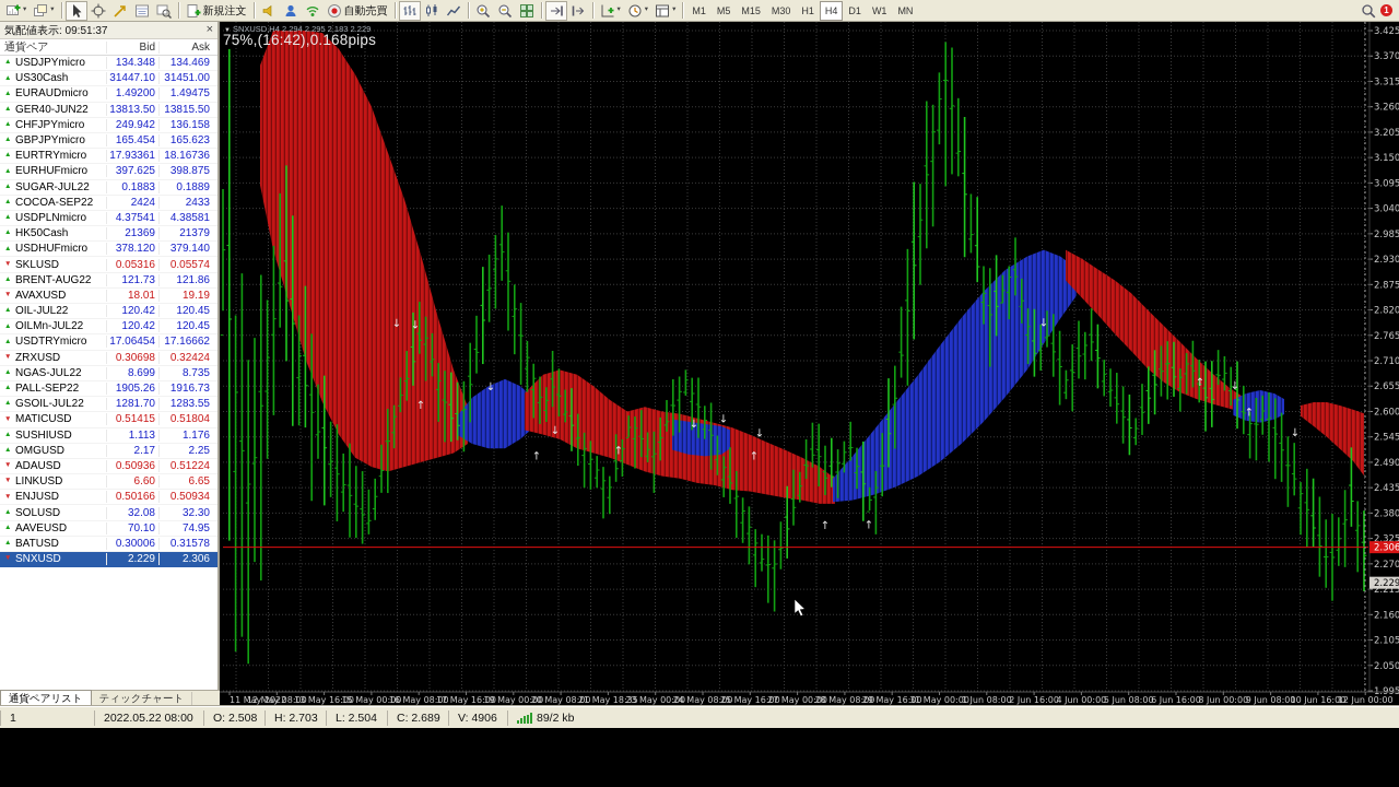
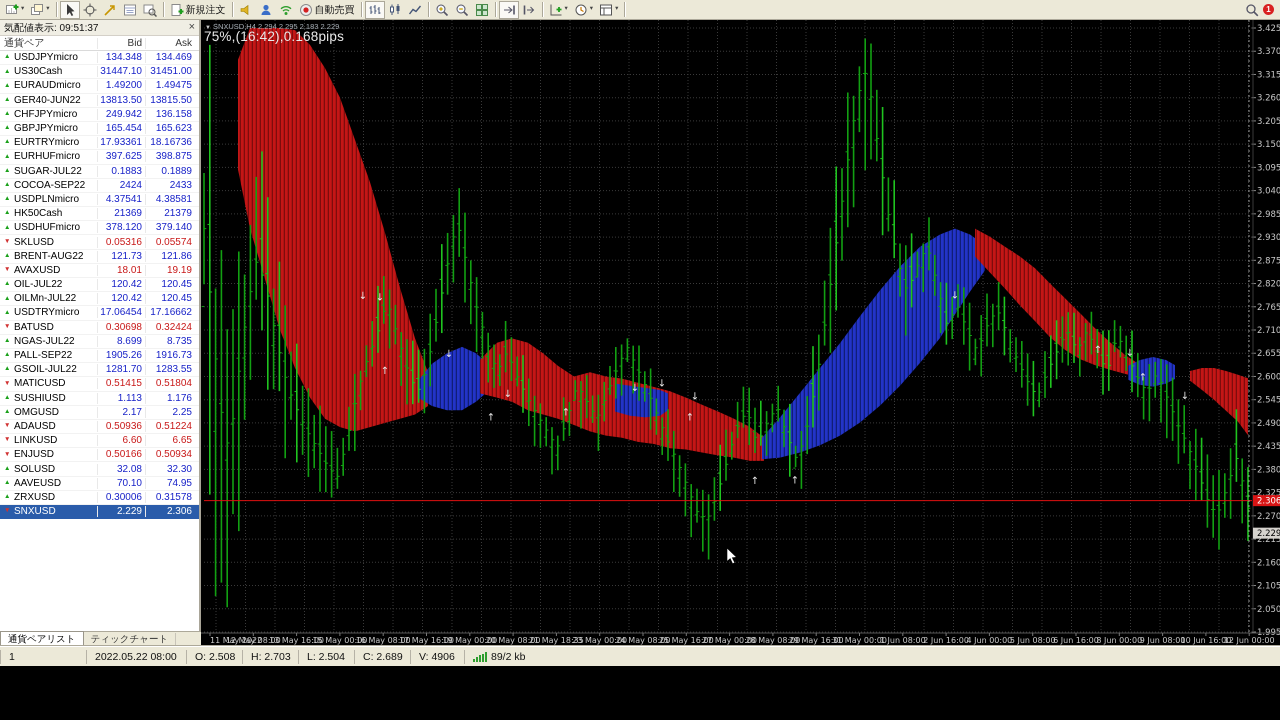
  新規注文
  自動売買
- M1
- M5
- M15
- M30
- H1
- H4
- D1
- W1
- MN
  1
  気配値表示: 09:51:37
  ×
  通貨ペア
  Bid
  Ask
  USDJPYmicro
  134.348
  134.469
  US30Cash
  31447.10
  31451.00
  EURAUDmicro
  1.49200
  1.49475
  GER40-JUN22
  13813.50
  13815.50
  CHFJPYmicro
  249.942
  136.158
  GBPJPYmicro
  165.454
  165.623
  EURTRYmicro
  17.93361
  18.16736
  EURHUFmicro
  397.625
  398.875
  SUGAR-JUL22
  0.1883
  0.1889
  COCOA-SEP22
  2424
  2433
  USDPLNmicro
  4.37541
  4.38581
  HK50Cash
  21369
  21379
  USDHUFmicro
  378.120
  379.140
  SKLUSD
  0.05316
  0.05574
  BRENT-AUG22
  121.73
  121.86
  AVAXUSD
  18.01
  19.19
  OIL-JUL22
  120.42
  120.45
  OILMn-JUL22
  120.42
  120.45
  USDTRYmicro
  17.06454
  17.16662
- ZRXUSD
+ BATUSD
  0.30698
  0.32424
  NGAS-JUL22
  8.699
  8.735
  PALL-SEP22
  1905.26
  1916.73
  GSOIL-JUL22
  1281.70
  1283.55
  MATICUSD
  0.51415
  0.51804
  SUSHIUSD
  1.113
  1.176
  OMGUSD
  2.17
  2.25
  ADAUSD
  0.50936
  0.51224
  LINKUSD
  6.60
  6.65
  ENJUSD
  0.50166
  0.50934
  SOLUSD
  32.08
  32.30
  AAVEUSD
  70.10
  74.95
- BATUSD
+ ZRXUSD
  0.30006
  0.31578
  SNXUSD
  2.229
  2.306
  通貨ペアリスト
  ティックチャート
  SNXUSD,H4 2.294 2.295 2.183 2.229
  75%,(16:42),0.168pips
  3.425
  3.370
  3.315
  3.260
  3.205
  3.150
  3.095
  3.040
  2.985
  2.930
  2.875
  2.820
  2.765
  2.710
  2.655
  2.600
  2.545
  2.490
  2.435
  2.380
  2.325
  2.270
  2.215
  2.160
  2.105
  2.050
  11 May 2022
  12 May 08:00
  13 May 16:00
  15 May 00:00
  16 May 08:00
  17 May 16:00
  19 May 00:00
  20 May 08:00
  21 May 18:35
  23 May 00:00
  24 May 08:00
  25 May 16:00
  27 May 00:00
  28 May 08:00
  29 May 16:00
  31 May 00:00
  1 Jun 08:00
  2 Jun 16:00
  4 Jun 00:00
  5 Jun 08:00
  6 Jun 16:00
  8 Jun 00:00
  9 Jun 08:00
  10 Jun 16:00
  12 Jun 00:00
  ↓
  ↓
  ↑
  ↓
  ↑
  ↓
  ↑
  ↓
  ↓
  ↑
  ↓
  ↑
  ↑
  ↓
  ↑
  ↓
  ↑
  ↓
  2.306
  2.229
  1
  2022.05.22 08:00
  O: 2.508
  H: 2.703
  L: 2.504
  C: 2.689
  V: 4906
  89/2 kb
